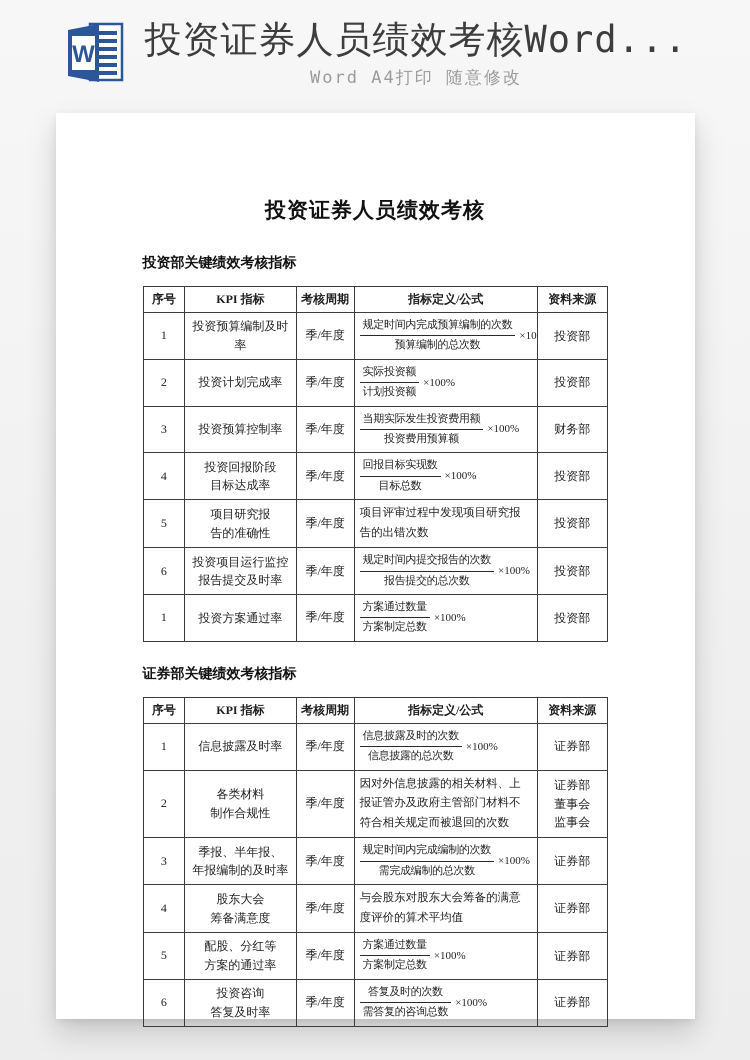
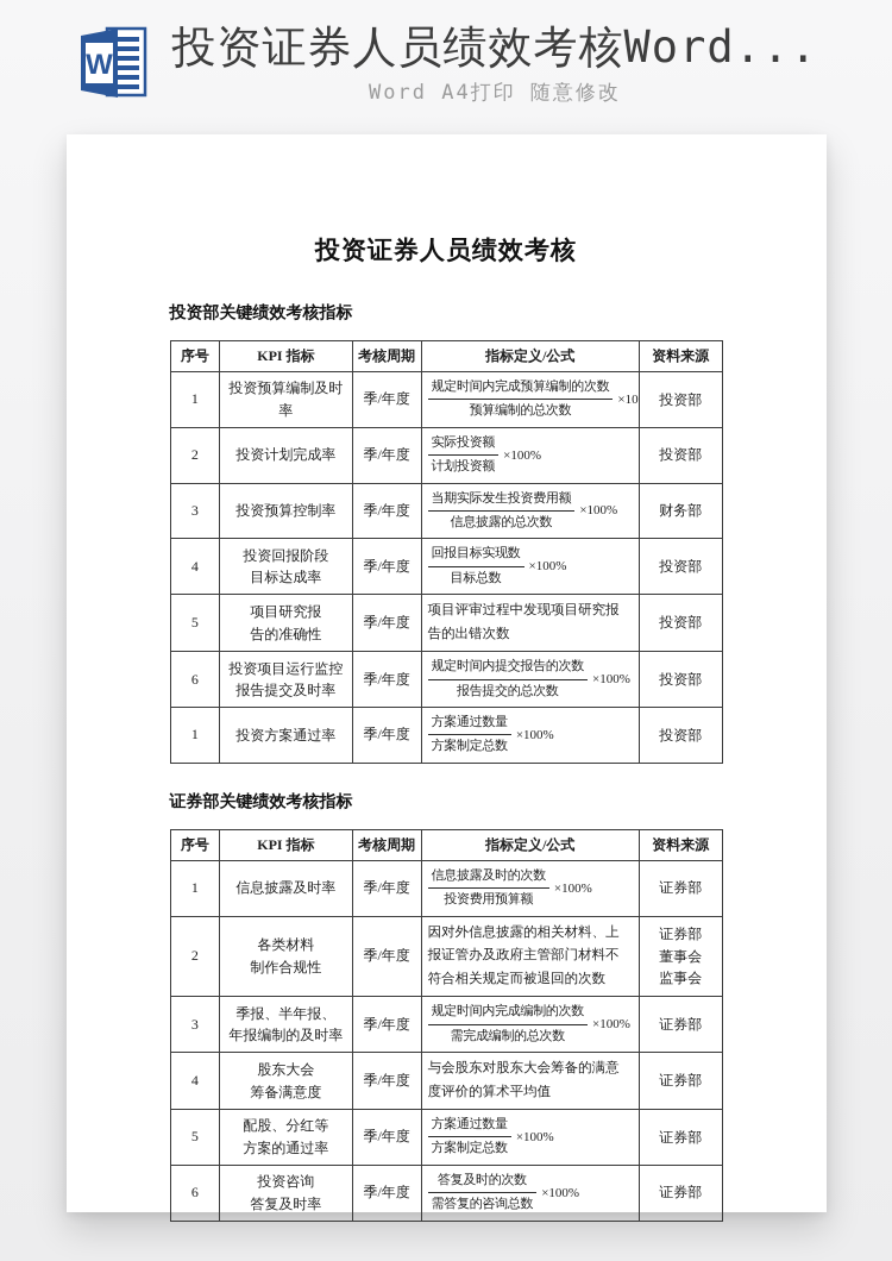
  W
  投资证券人员绩效考核Word...
  Word A4打印 随意修改
  投资证券人员绩效考核
  投资部关键绩效考核指标
  序号	KPI 指标	考核周期	指标定义/公式	资料来源
  1	投资预算编制及时率	季/年度	规定时间内完成预算编制的次数预算编制的总次数×10	投资部
  2	投资计划完成率	季/年度	实际投资额计划投资额×100%	投资部
- 3	投资预算控制率	季/年度	当期实际发生投资费用额投资费用预算额×100%	财务部
+ 3	投资预算控制率	季/年度	当期实际发生投资费用额信息披露的总次数×100%	财务部
  4	投资回报阶段目标达成率	季/年度	回报目标实现数目标总数×100%	投资部
  5	项目研究报告的准确性	季/年度	项目评审过程中发现项目研究报告的出错次数	投资部
  6	投资项目运行监控报告提交及时率	季/年度	规定时间内提交报告的次数报告提交的总次数×100%	投资部
  1	投资方案通过率	季/年度	方案通过数量方案制定总数×100%	投资部
  证券部关键绩效考核指标
  序号	KPI 指标	考核周期	指标定义/公式	资料来源
- 1	信息披露及时率	季/年度	信息披露及时的次数信息披露的总次数×100%	证券部
+ 1	信息披露及时率	季/年度	信息披露及时的次数投资费用预算额×100%	证券部
  2	各类材料制作合规性	季/年度	因对外信息披露的相关材料、上报证管办及政府主管部门材料不符合相关规定而被退回的次数	证券部董事会监事会
  3	季报、半年报、年报编制的及时率	季/年度	规定时间内完成编制的次数需完成编制的总次数×100%	证券部
  4	股东大会筹备满意度	季/年度	与会股东对股东大会筹备的满意度评价的算术平均值	证券部
  5	配股、分红等方案的通过率	季/年度	方案通过数量方案制定总数×100%	证券部
  6	投资咨询答复及时率	季/年度	答复及时的次数需答复的咨询总数×100%	证券部
